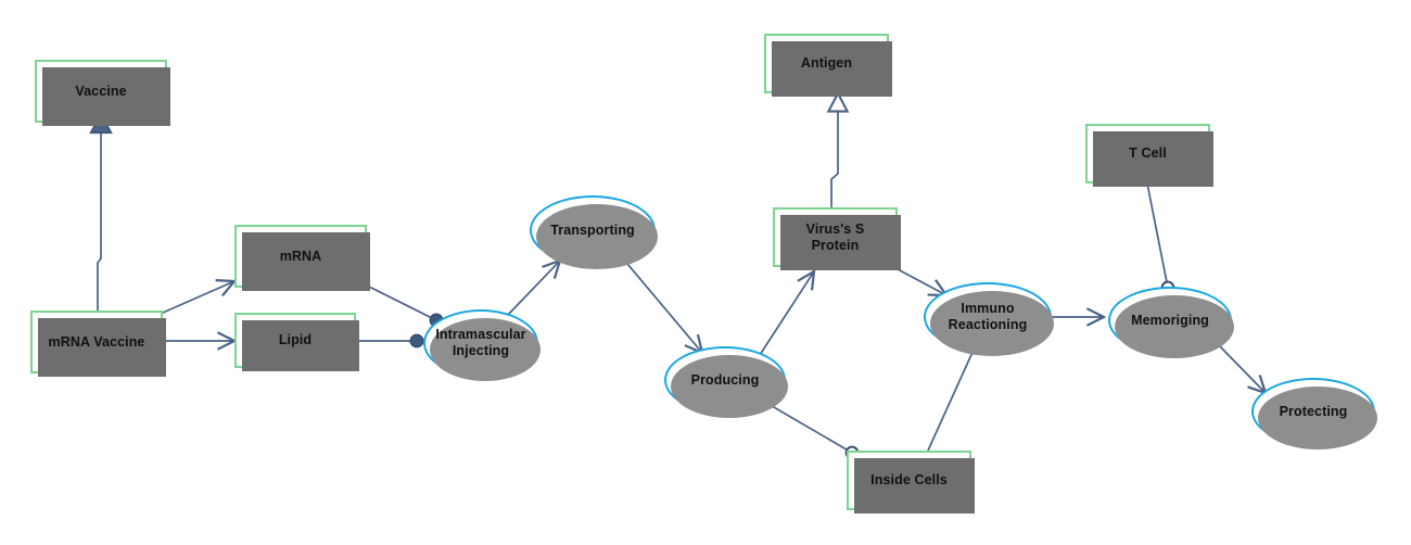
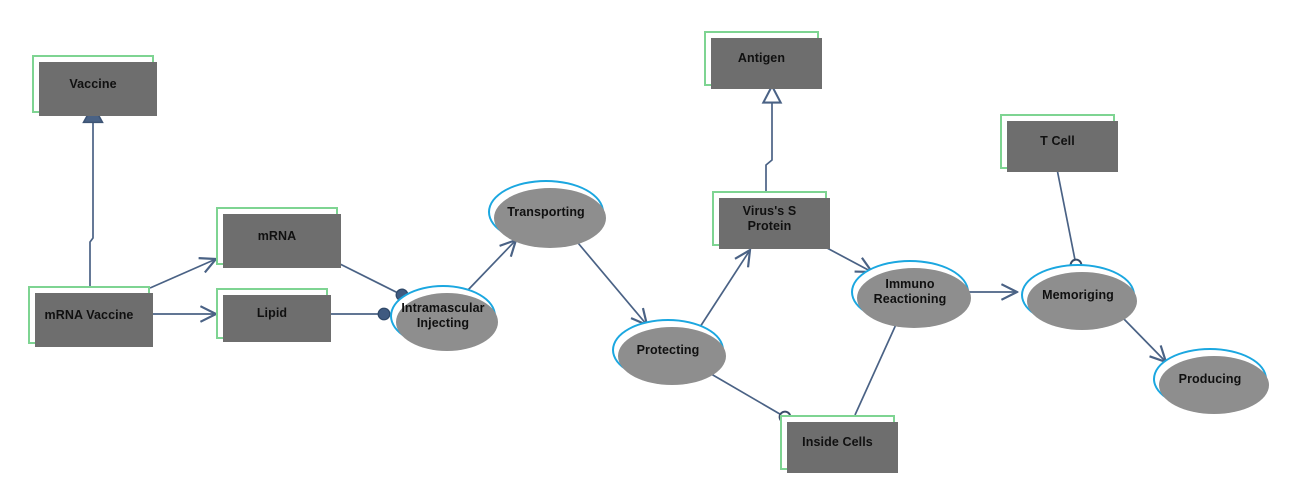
  Vaccine
  mRNA Vaccine
  mRNA
  Lipid
  Antigen
  Virus's S
  Protein
  T Cell
  Inside Cells
  Intramascular
  Injecting
  Transporting
- Producing
+ Protecting
  Immuno
  Reactioning
  Memoriging
- Protecting
+ Producing
